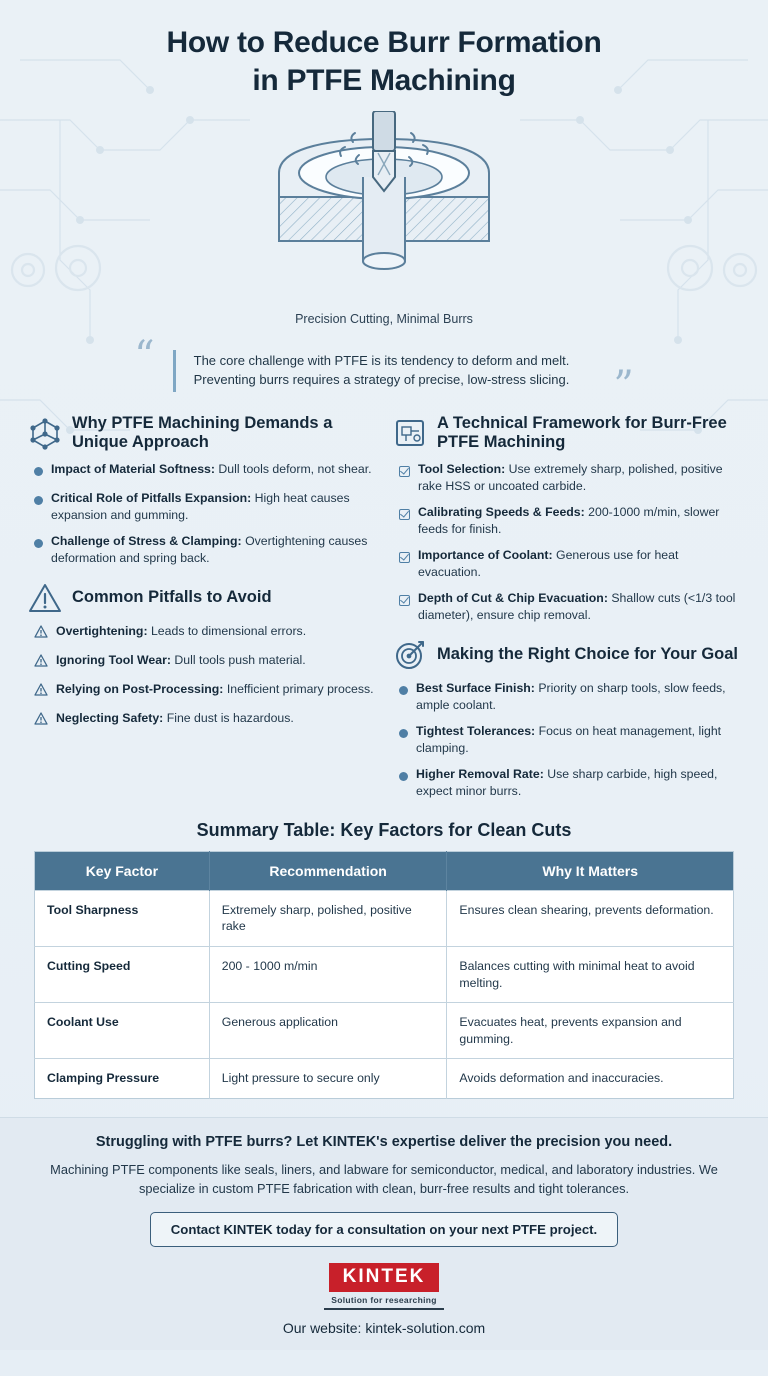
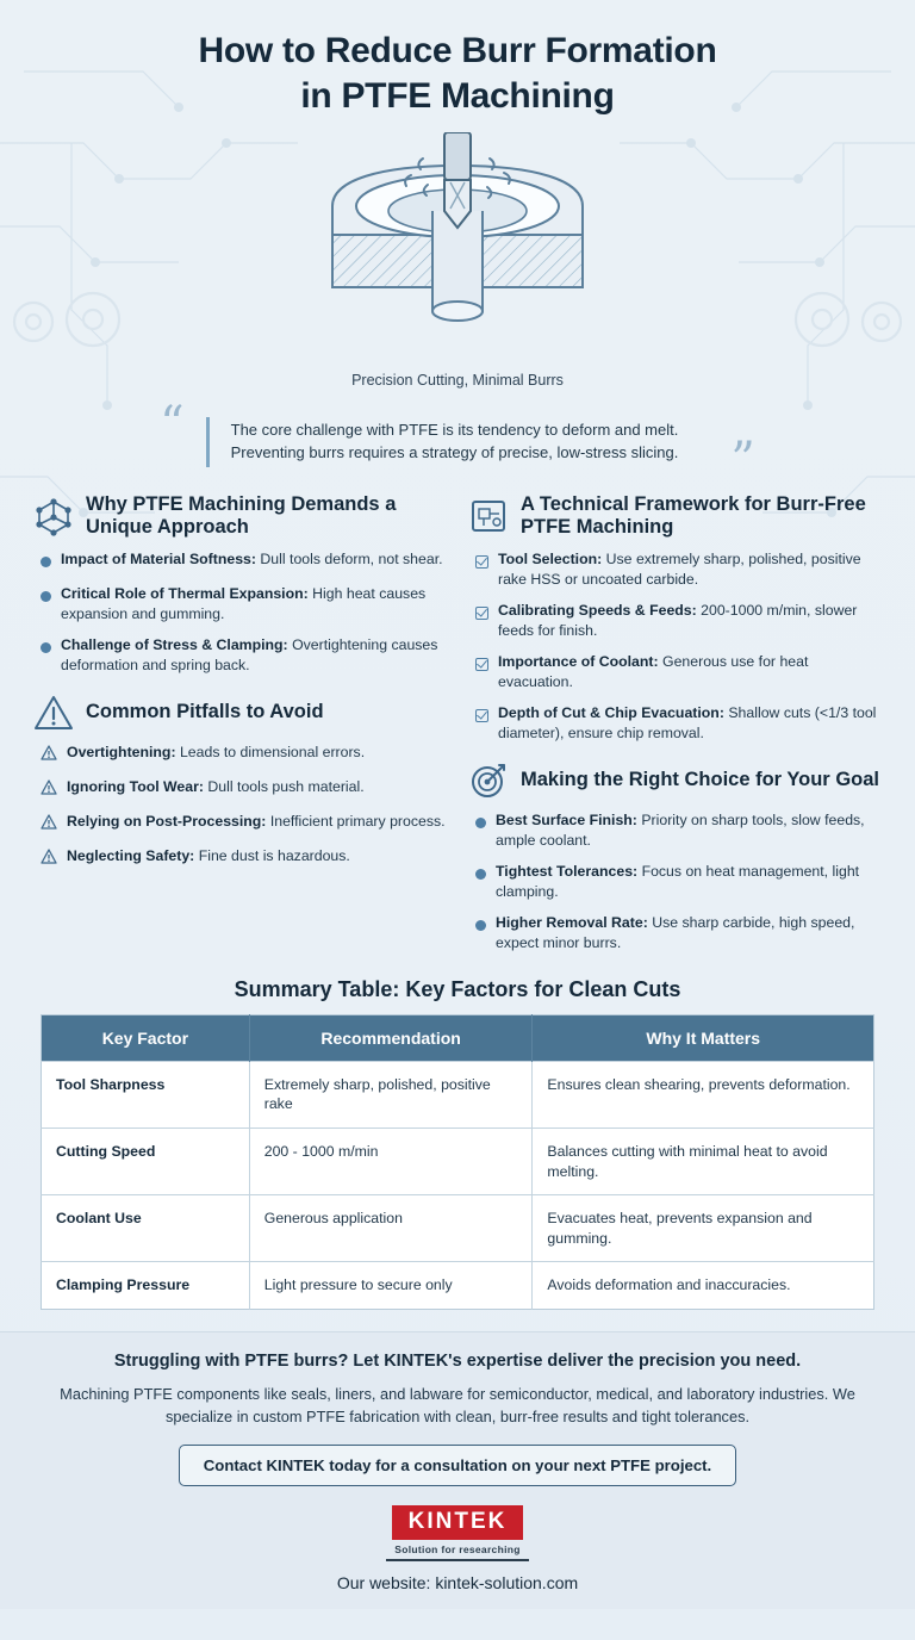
  How to Reduce Burr Formation
  in PTFE Machining
  Precision Cutting, Minimal Burrs
  “
  The core challenge with PTFE is its tendency to deform and melt.
  Preventing burrs requires a strategy of precise, low-stress slicing.
  ”
  Why PTFE Machining Demands a Unique Approach
  Impact of Material Softness: Dull tools deform, not shear.
- Critical Role of Pitfalls Expansion: High heat causes expansion and gumming.
+ Critical Role of Thermal Expansion: High heat causes expansion and gumming.
  Challenge of Stress & Clamping: Overtightening causes deformation and spring back.
  Common Pitfalls to Avoid
  Overtightening: Leads to dimensional errors.
  Ignoring Tool Wear: Dull tools push material.
  Relying on Post-Processing: Inefficient primary process.
  Neglecting Safety: Fine dust is hazardous.
  A Technical Framework for Burr-Free PTFE Machining
  Tool Selection: Use extremely sharp, polished, positive rake HSS or uncoated carbide.
  Calibrating Speeds & Feeds: 200-1000 m/min, slower feeds for finish.
  Importance of Coolant: Generous use for heat evacuation.
  Depth of Cut & Chip Evacuation: Shallow cuts (<1/3 tool diameter), ensure chip removal.
  Making the Right Choice for Your Goal
  Best Surface Finish: Priority on sharp tools, slow feeds, ample coolant.
  Tightest Tolerances: Focus on heat management, light clamping.
  Higher Removal Rate: Use sharp carbide, high speed, expect minor burrs.
  Summary Table: Key Factors for Clean Cuts
  Key Factor	Recommendation	Why It Matters
  Tool Sharpness	Extremely sharp, polished, positive rake	Ensures clean shearing, prevents deformation.
  Cutting Speed	200 - 1000 m/min	Balances cutting with minimal heat to avoid melting.
  Coolant Use	Generous application	Evacuates heat, prevents expansion and gumming.
  Clamping Pressure	Light pressure to secure only	Avoids deformation and inaccuracies.
  Struggling with PTFE burrs? Let KINTEK's expertise deliver the precision you need.
  Machining PTFE components like seals, liners, and labware for semiconductor, medical, and laboratory industries. We specialize in custom PTFE fabrication with clean, burr-free results and tight tolerances.
  Contact KINTEK today for a consultation on your next PTFE project.
  KINTEK
  Solution for researching
  Our website: kintek-solution.com
